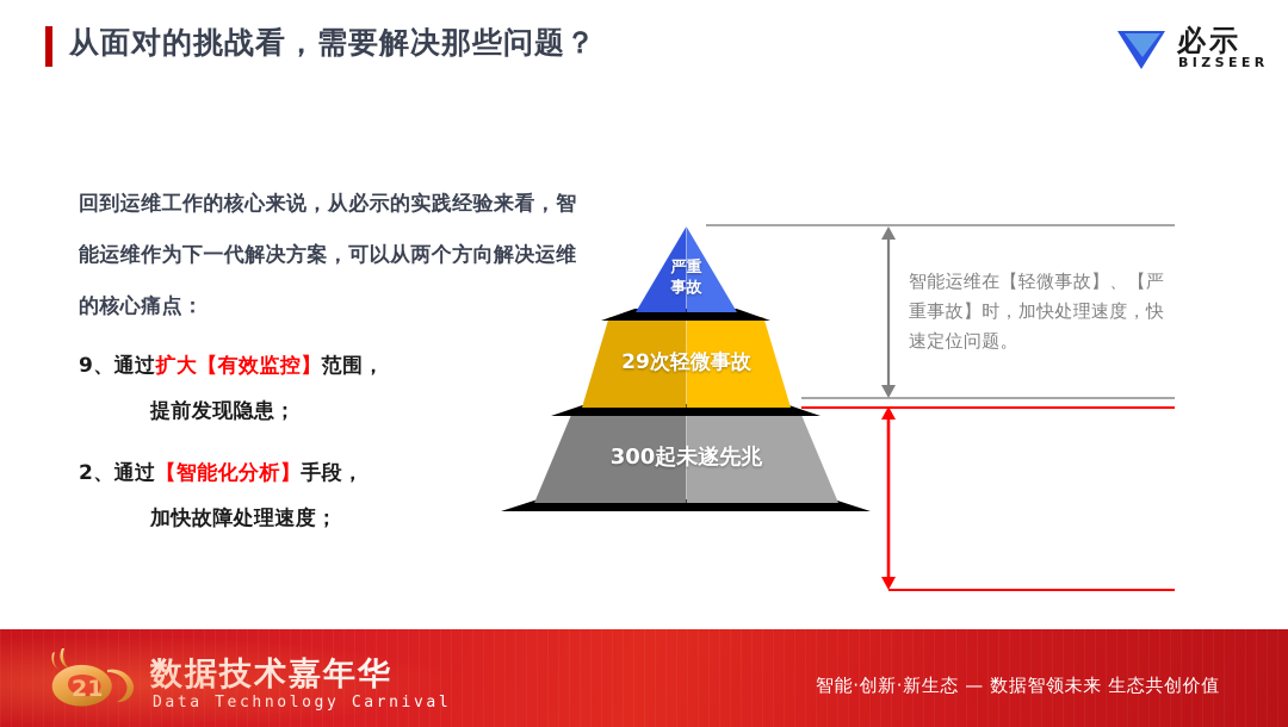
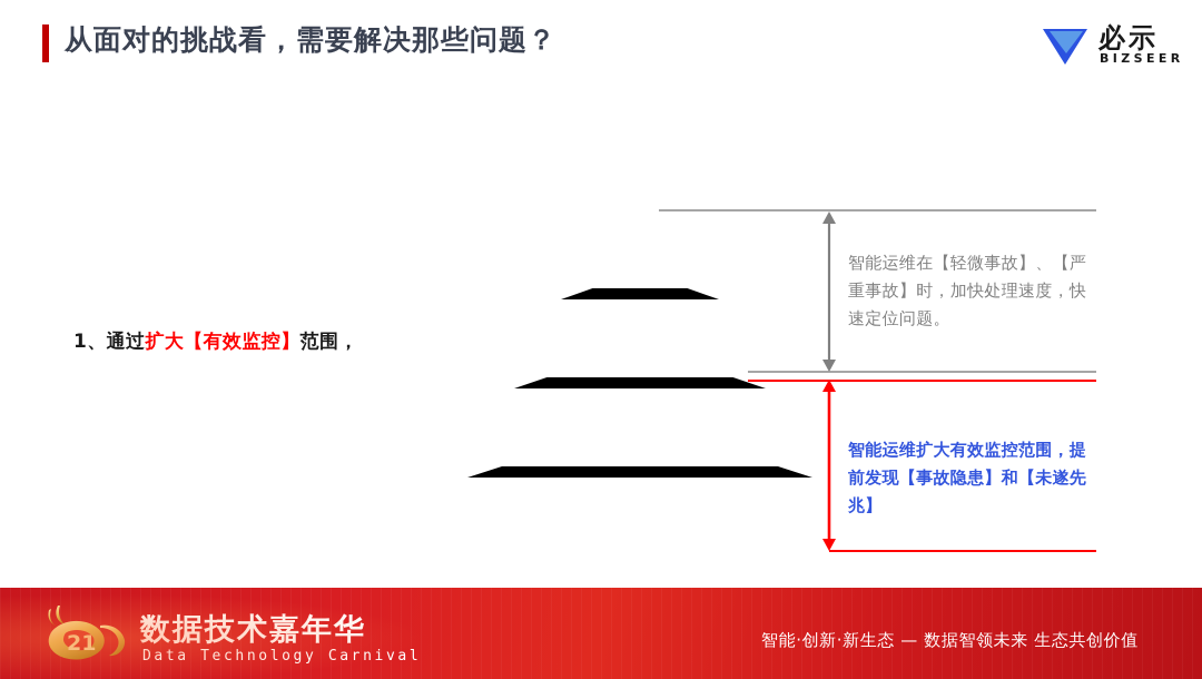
  从面对的挑战看，需要解决那些问题？
  必示
  BIZSEER
- 回到运维工作的核心来说，从必示的实践经验来看，智能运维作为下一代解决方案，可以从两个方向解决运维的核心痛点：
- 9、通过扩大【有效监控】范围，
+ 1、通过扩大【有效监控】范围，
- 提前发现隐患；
- 2、通过【智能化分析】手段，
- 加快故障处理速度；
- 300起未遂先兆
- 29次轻微事故
- 严重
- 事故
  智能运维在【轻微事故】、【严重事故】时，加快处理速度，快速定位问题。
+ 智能运维扩大有效监控范围，提前发现【事故隐患】和【未遂先兆】
  智能·创新·新生态 — 数据智领未来 生态共创价值
